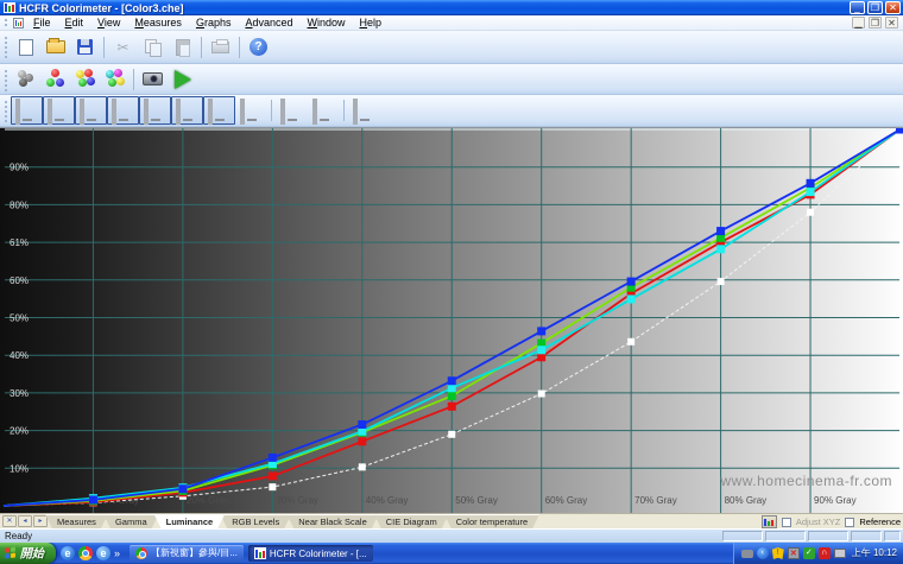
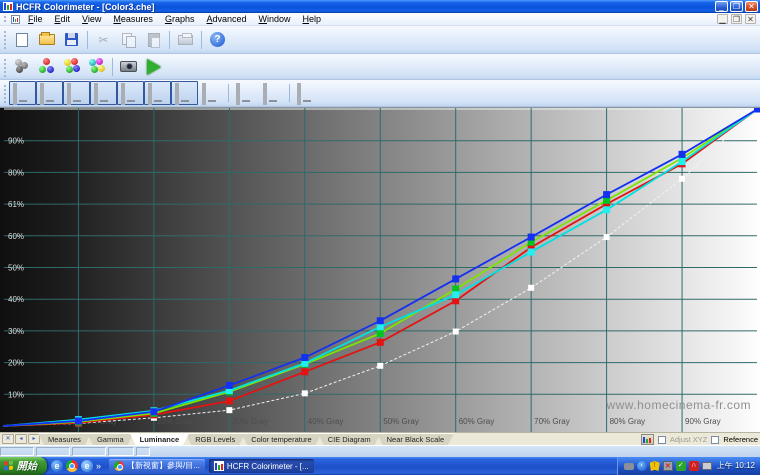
  HCFR Colorimeter - [Color3.che]
  _
  ❐
  ✕
  File
  Edit
  View
  Measures
  Graphs
  Advanced
  Window
  Help
  ▁
  ❐
  ✕
  ✂
  ?
  90%
  80%
  61%
  60%
  50%
  40%
  30%
  20%
  10%
  20% Gray
  40% Gray
  50% Gray
  60% Gray
  70% Gray
  80% Gray
  90% Gray
  www.homecinema-fr.com
  Measures
  Gamma
  Luminance
  RGB Levels
- Near Black Scale
+ Color temperature
  CIE Diagram
- Color temperature
+ Near Black Scale
  Adjust XYZ
  Reference
- Ready
  開始
  e
  e
  »
  【新視窗】參與/目...
  HCFR Colorimeter - [...
  上午 10:12
